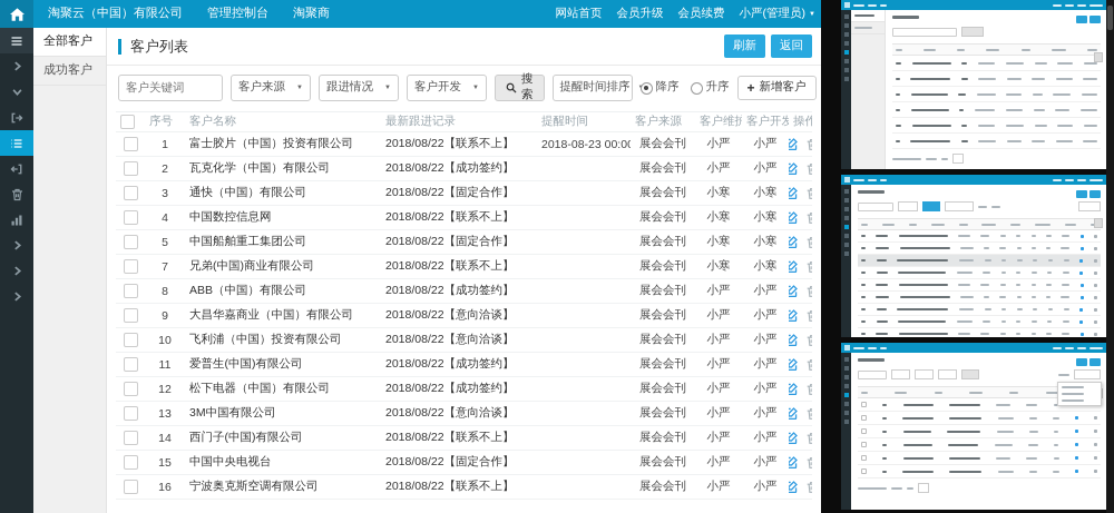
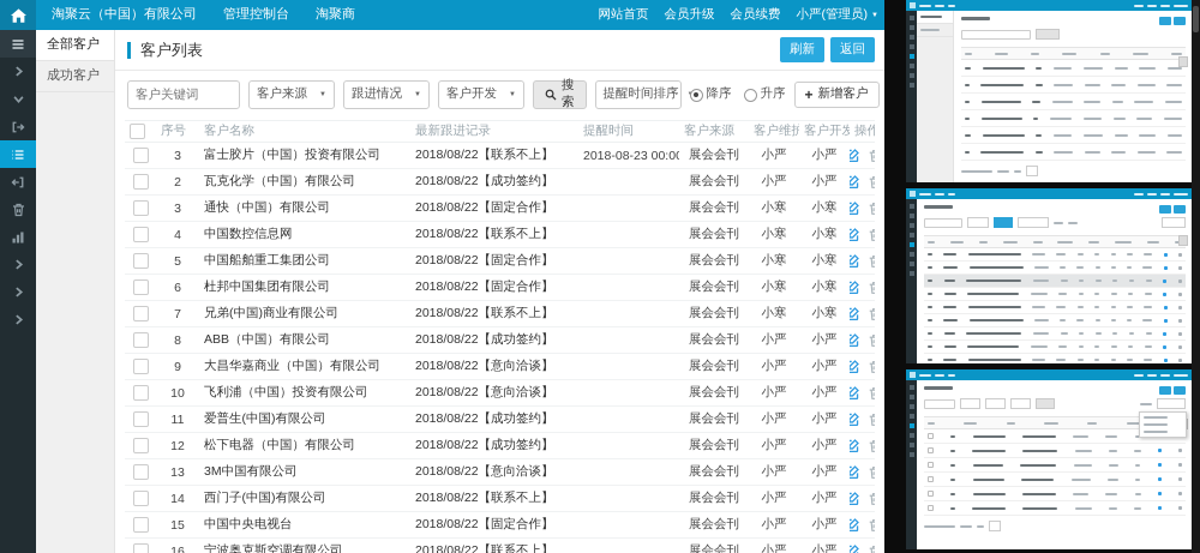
  淘聚云（中国）有限公司
  管理控制台
  淘聚商
  网站首页
  会员升级
  会员续费
  小严(管理员)
  全部客户
  成功客户
  客户列表
  刷新
  返回
  客户关键词
  客户来源
  跟进情况
  客户开发
  搜索
  提醒时间排序
  降序
  升序
  +
  新增客户
  	序号	客户名称	最新跟进记录	提醒时间	客户来源	客户维护	客户开发	操作
- 	1	富士胶片（中国）投资有限公司	2018/08/22【联系不上】	2018-08-23 00:00	展会会刊	小严	小严
+ 	3	富士胶片（中国）投资有限公司	2018/08/22【联系不上】	2018-08-23 00:00	展会会刊	小严	小严
  	2	瓦克化学（中国）有限公司	2018/08/22【成功签约】		展会会刊	小严	小严
  	3	通快（中国）有限公司	2018/08/22【固定合作】		展会会刊	小寒	小寒
  	4	中国数控信息网	2018/08/22【联系不上】		展会会刊	小寒	小寒
  	5	中国船舶重工集团公司	2018/08/22【固定合作】		展会会刊	小寒	小寒
+ 	6	杜邦中国集团有限公司	2018/08/22【固定合作】		展会会刊	小寒	小寒
  	7	兄弟(中国)商业有限公司	2018/08/22【联系不上】		展会会刊	小寒	小寒
  	8	ABB（中国）有限公司	2018/08/22【成功签约】		展会会刊	小严	小严
  	9	大昌华嘉商业（中国）有限公司	2018/08/22【意向洽谈】		展会会刊	小严	小严
  	10	飞利浦（中国）投资有限公司	2018/08/22【意向洽谈】		展会会刊	小严	小严
  	11	爱普生(中国)有限公司	2018/08/22【成功签约】		展会会刊	小严	小严
  	12	松下电器（中国）有限公司	2018/08/22【成功签约】		展会会刊	小严	小严
  	13	3M中国有限公司	2018/08/22【意向洽谈】		展会会刊	小严	小严
  	14	西门子(中国)有限公司	2018/08/22【联系不上】		展会会刊	小严	小严
  	15	中国中央电视台	2018/08/22【固定合作】		展会会刊	小严	小严
  	16	宁波奥克斯空调有限公司	2018/08/22【联系不上】		展会会刊	小严	小严
